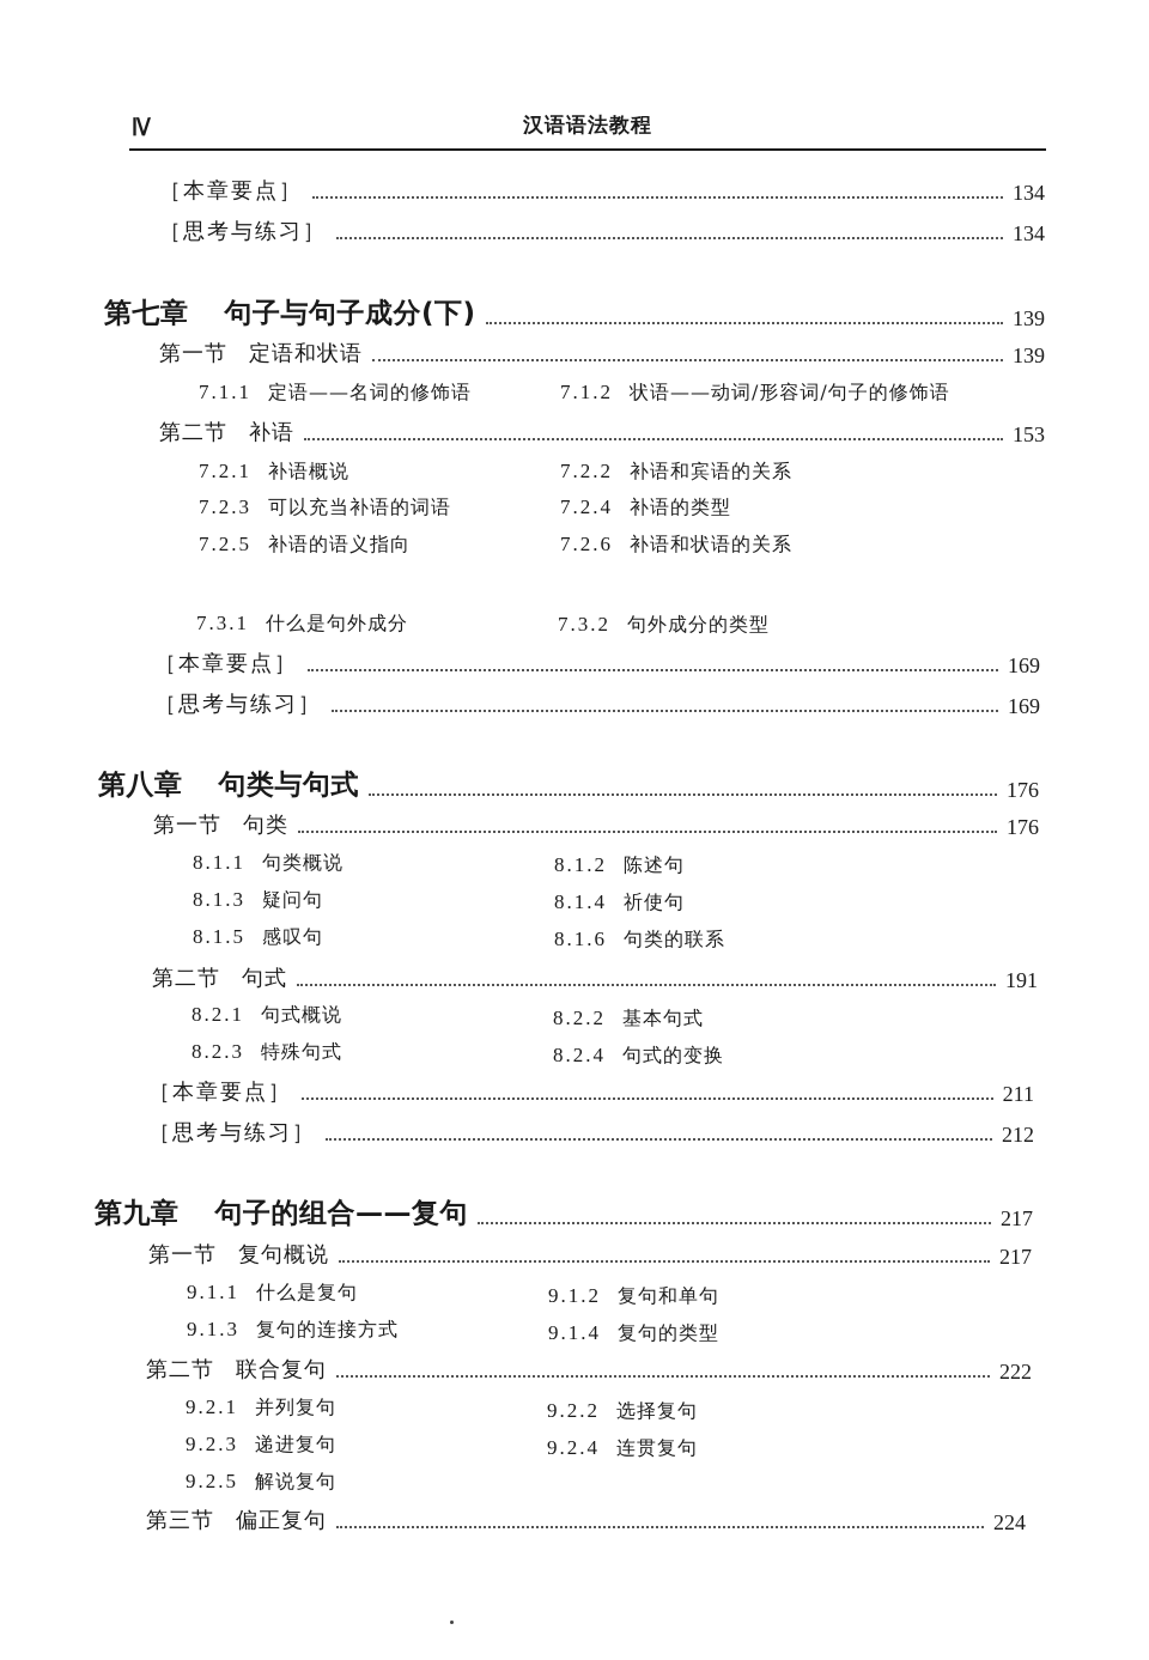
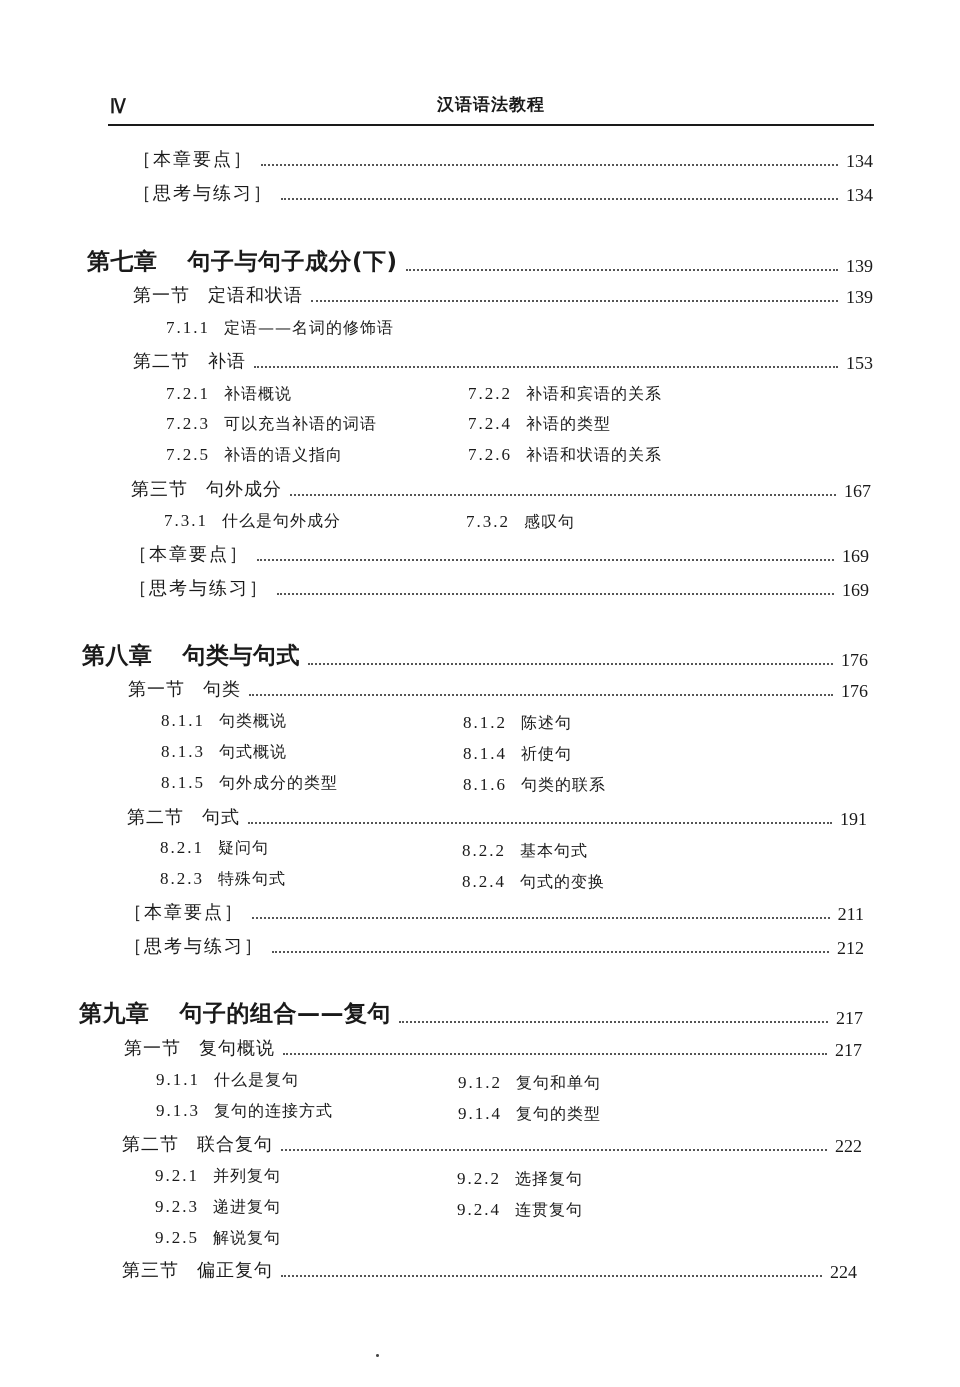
  Ⅳ
  汉语语法教程
  ［本章要点］
  134
  ［思考与练习］
  134
  第七章 句子与句子成分(下)
  139
  第一节 定语和状语
  139
  7.1.1 定语——名词的修饰语
- 7.1.2 状语——动词/形容词/句子的修饰语
  第二节 补语
  153
  7.2.1 补语概说
  7.2.2 补语和宾语的关系
  7.2.3 可以充当补语的词语
  7.2.4 补语的类型
  7.2.5 补语的语义指向
  7.2.6 补语和状语的关系
+ 第三节 句外成分
+ 167
  7.3.1 什么是句外成分
- 7.3.2 句外成分的类型
+ 7.3.2 感叹句
  ［本章要点］
  169
  ［思考与练习］
  169
  第八章 句类与句式
  176
  第一节 句类
  176
  8.1.1 句类概说
  8.1.2 陈述句
- 8.1.3 疑问句
+ 8.1.3 句式概说
  8.1.4 祈使句
- 8.1.5 感叹句
+ 8.1.5 句外成分的类型
  8.1.6 句类的联系
  第二节 句式
  191
- 8.2.1 句式概说
+ 8.2.1 疑问句
  8.2.2 基本句式
  8.2.3 特殊句式
  8.2.4 句式的变换
  ［本章要点］
  211
  ［思考与练习］
  212
  第九章 句子的组合——复句
  217
  第一节 复句概说
  217
  9.1.1 什么是复句
  9.1.2 复句和单句
  9.1.3 复句的连接方式
  9.1.4 复句的类型
  第二节 联合复句
  222
  9.2.1 并列复句
  9.2.2 选择复句
  9.2.3 递进复句
  9.2.4 连贯复句
  9.2.5 解说复句
  第三节 偏正复句
  224
